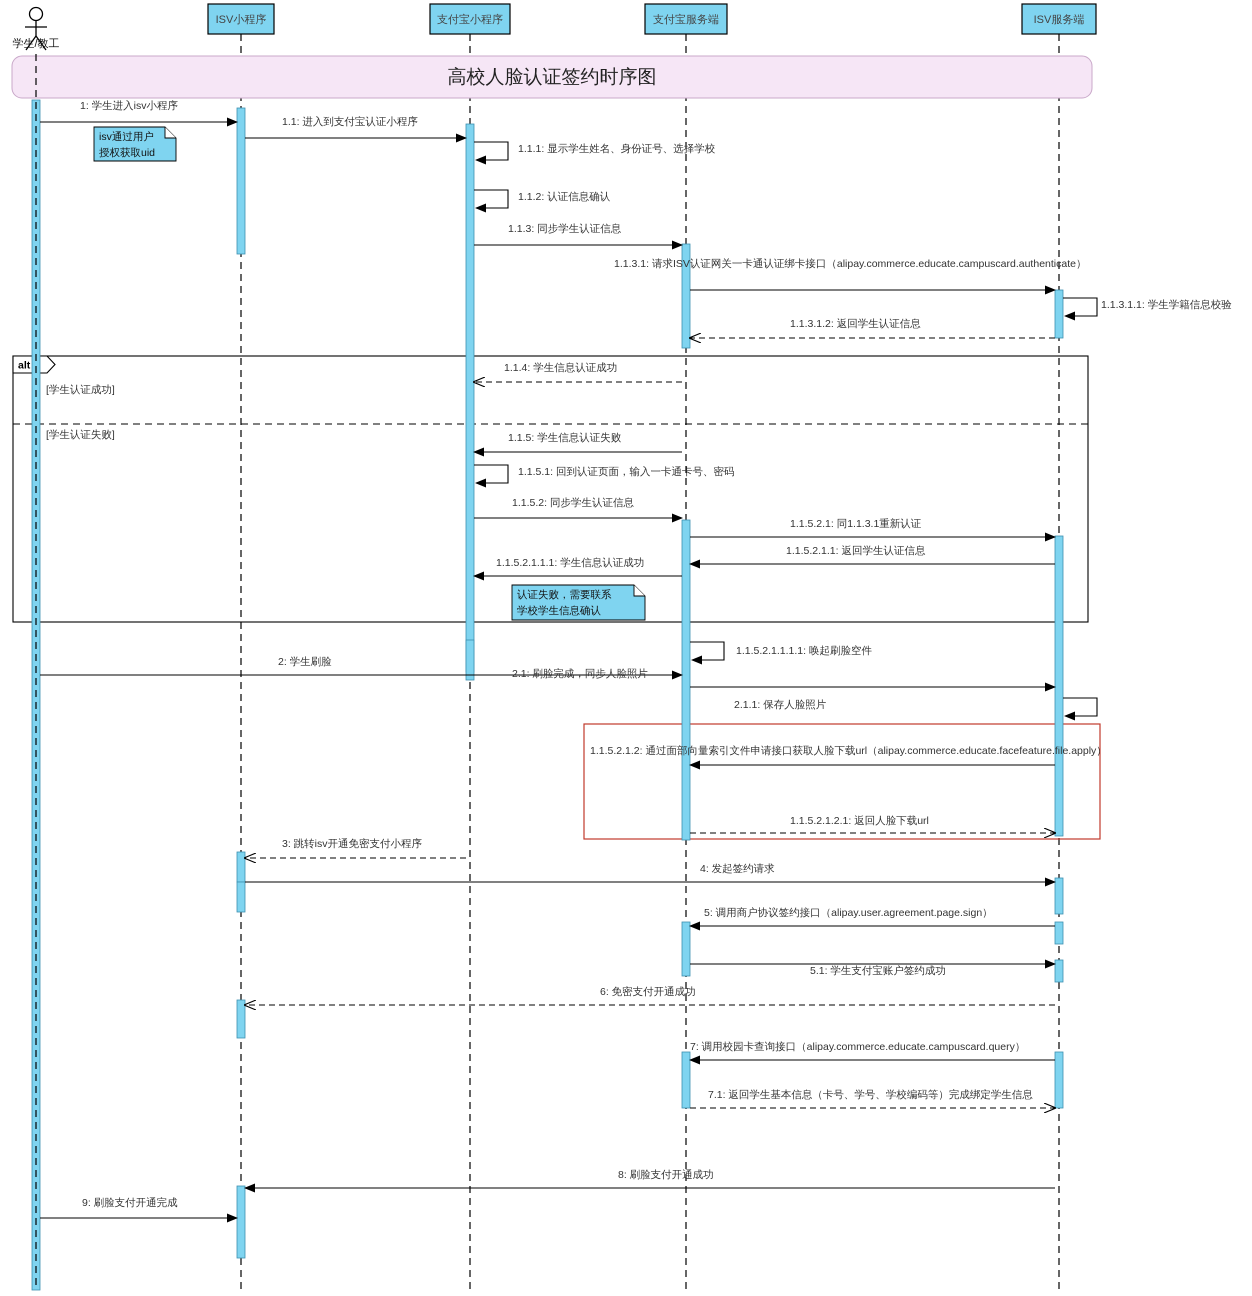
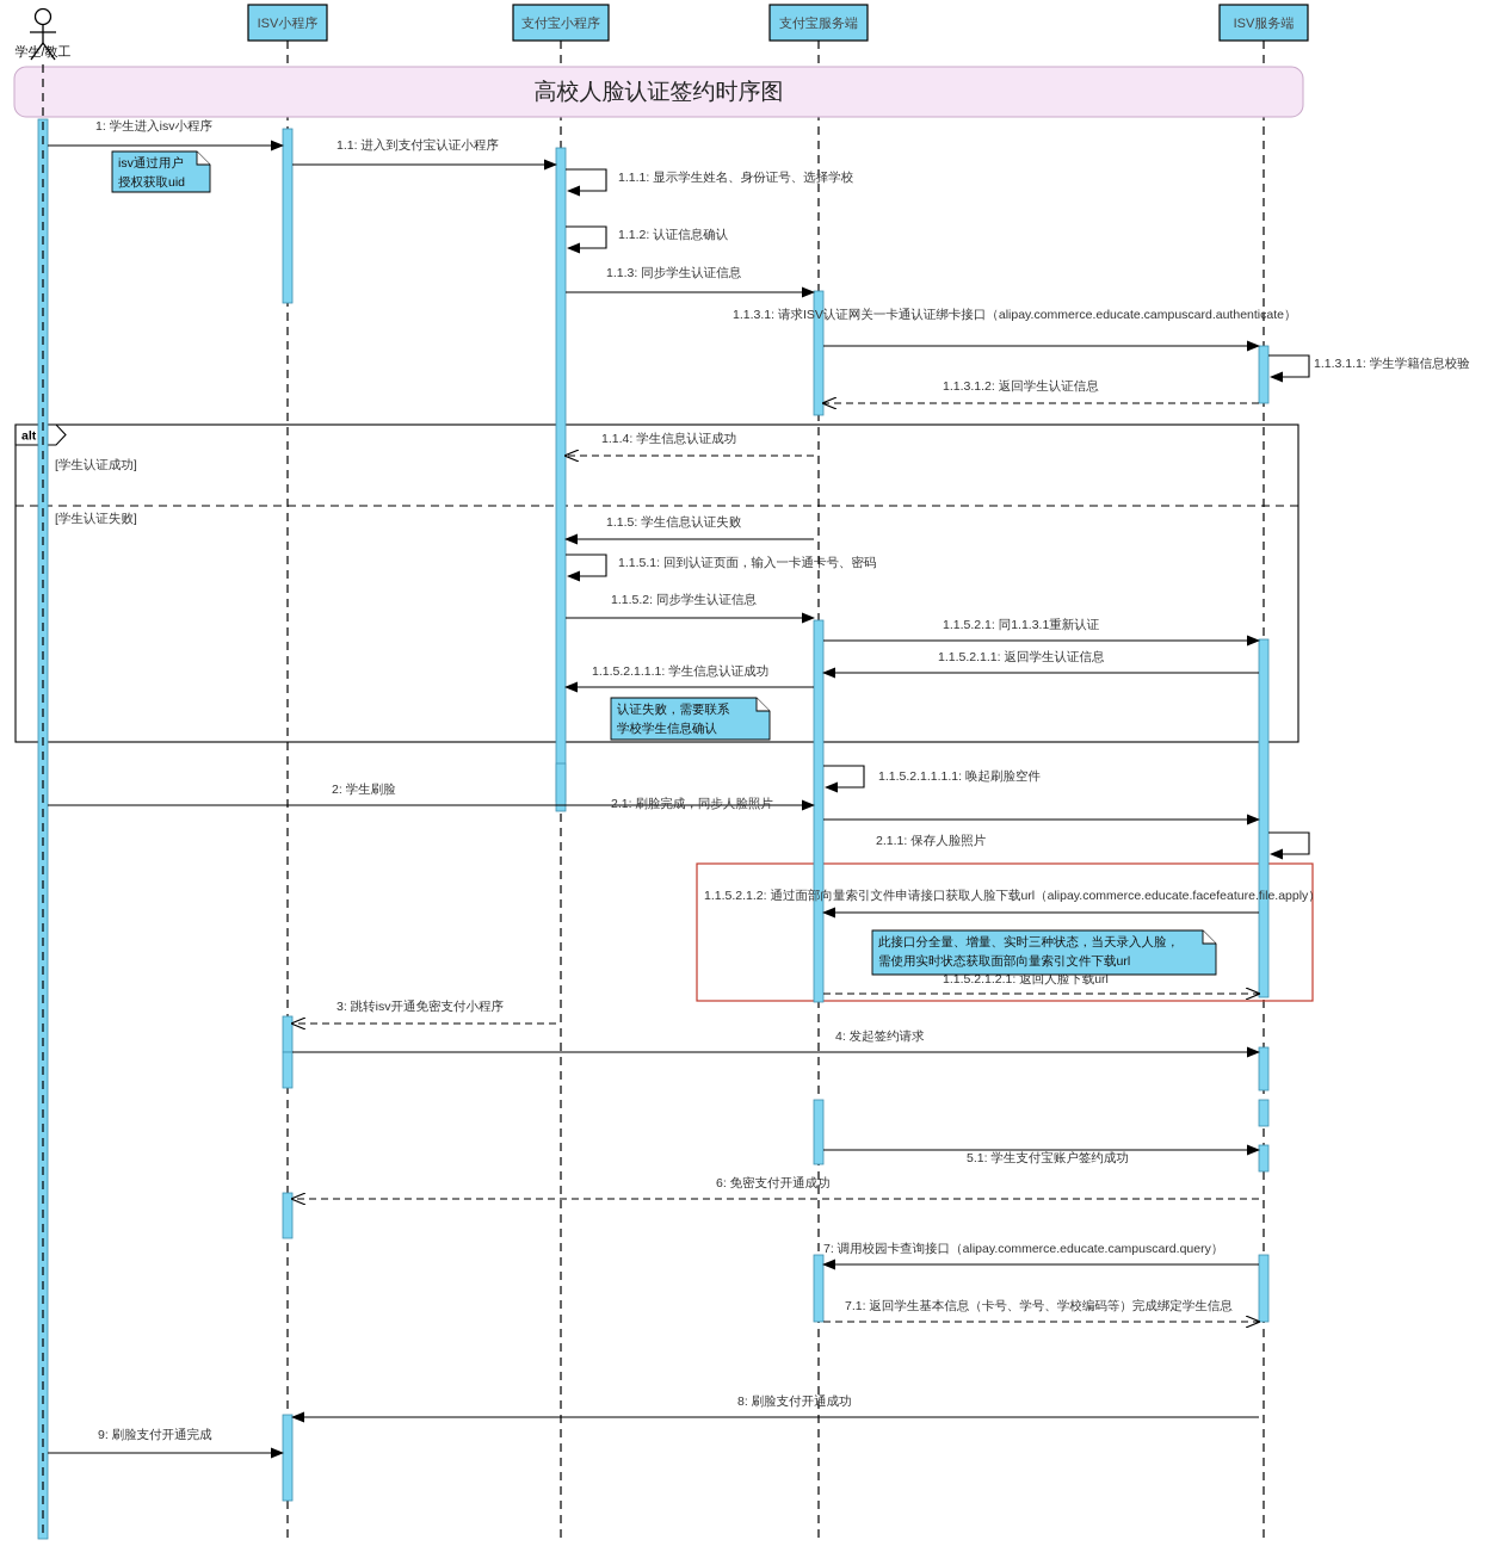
  ISV小程序
  支付宝小程序
  支付宝服务端
  ISV服务端
  高校人脸认证签约时序图
  alt
  [学生认证成功]
  [学生认证失败]
  1: 学生进入isv小程序
  1.1: 进入到支付宝认证小程序
  1.1.1: 显示学生姓名、身份证号、选择学校
  1.1.2: 认证信息确认
  1.1.3: 同步学生认证信息
  1.1.3.1: 请求ISV认证网关一卡通认证绑卡接口（alipay.commerce.educate.campuscard.authenticate）
  1.1.3.1.1: 学生学籍信息校验
  1.1.3.1.2: 返回学生认证信息
  1.1.4: 学生信息认证成功
  1.1.5: 学生信息认证失败
  1.1.5.1: 回到认证页面，输入一卡通卡号、密码
  1.1.5.2: 同步学生认证信息
  1.1.5.2.1: 同1.1.3.1重新认证
  1.1.5.2.1.1: 返回学生认证信息
  1.1.5.2.1.1.1: 学生信息认证成功
  1.1.5.2.1.1.1.1: 唤起刷脸空件
  2: 学生刷脸
  2.1: 刷脸完成，同步人脸照片
  2.1.1: 保存人脸照片
  1.1.5.2.1.2: 通过面部向量索引文件申请接口获取人脸下载url（alipay.commerce.educate.facefeature.file.apply）
  1.1.5.2.1.2.1: 返回人脸下载url
  3: 跳转isv开通免密支付小程序
  4: 发起签约请求
- 5: 调用商户协议签约接口（alipay.user.agreement.page.sign）
  5.1: 学生支付宝账户签约成功
  6: 免密支付开通成功
  7: 调用校园卡查询接口（alipay.commerce.educate.campuscard.query）
  7.1: 返回学生基本信息（卡号、学号、学校编码等）完成绑定学生信息
  8: 刷脸支付开通成功
  9: 刷脸支付开通完成
  isv通过用户
  授权获取uid
  认证失败，需要联系
  学校学生信息确认
+ 此接口分全量、增量、实时三种状态，当天录入人脸，
+ 需使用实时状态获取面部向量索引文件下载url
  学生/教工
